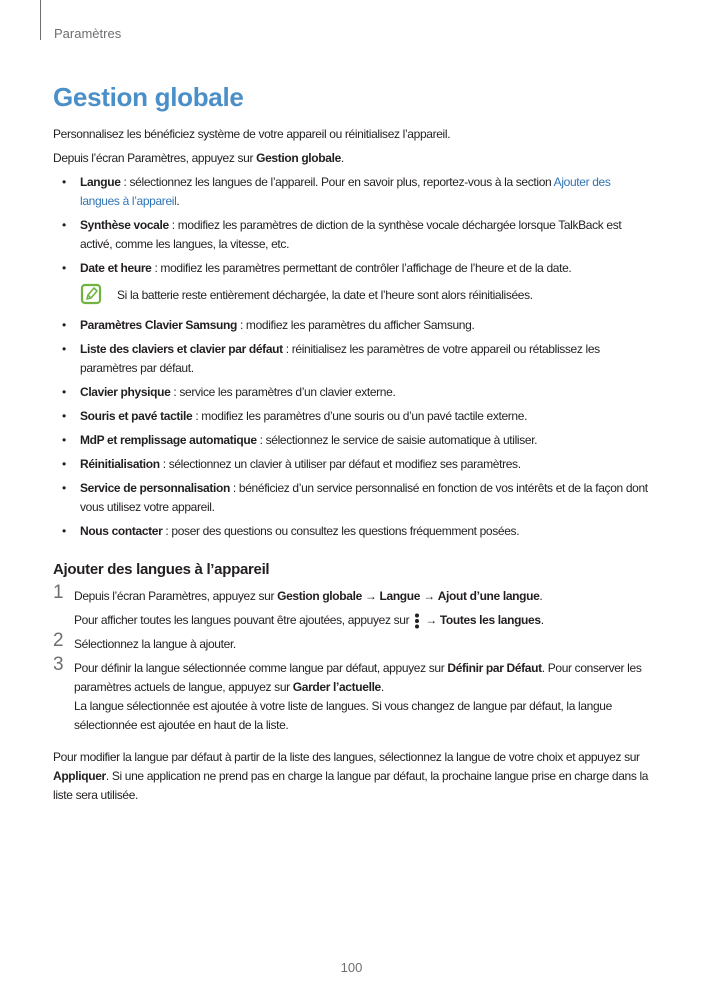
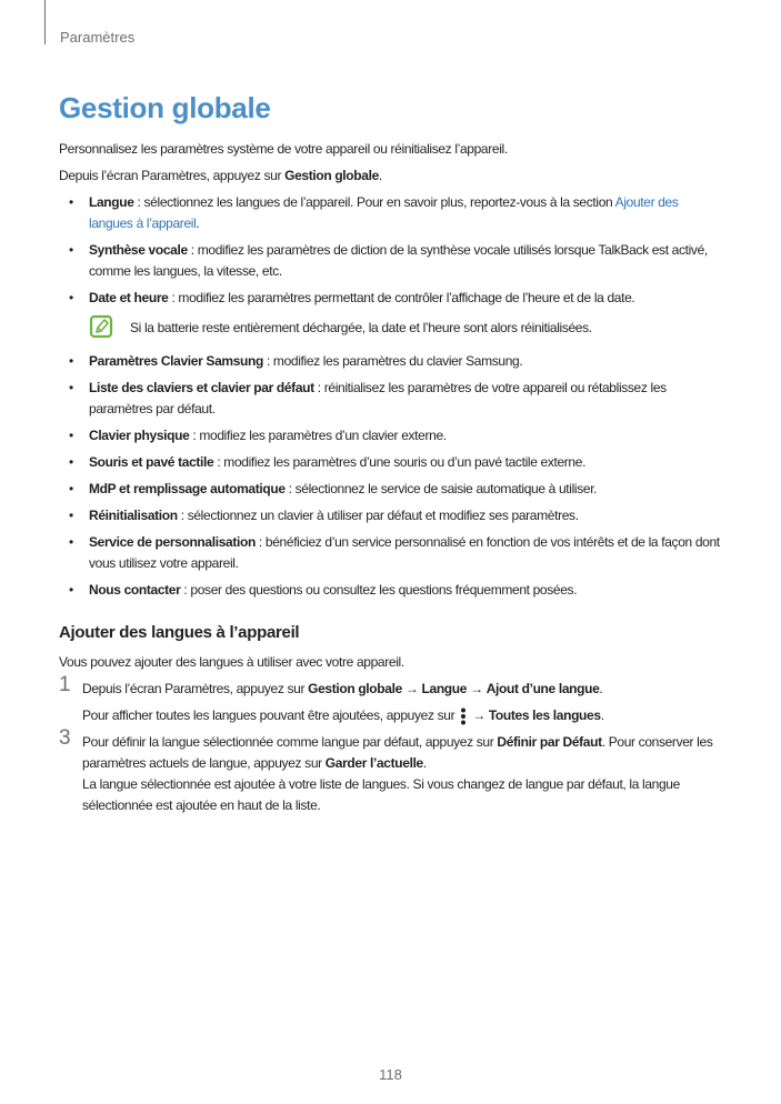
  Paramètres
  Gestion globale
- Personnalisez les bénéficiez système de votre appareil ou réinitialisez l’appareil.
+ Personnalisez les paramètres système de votre appareil ou réinitialisez l’appareil.
  Depuis l’écran Paramètres, appuyez sur Gestion globale.
  •
  Langue : sélectionnez les langues de l’appareil. Pour en savoir plus, reportez-vous à la section Ajouter des langues à l’appareil.
  •
- Synthèse vocale : modifiez les paramètres de diction de la synthèse vocale déchargée lorsque TalkBack est activé, comme les langues, la vitesse, etc.
+ Synthèse vocale : modifiez les paramètres de diction de la synthèse vocale utilisés lorsque TalkBack est activé, comme les langues, la vitesse, etc.
  •
  Date et heure : modifiez les paramètres permettant de contrôler l’affichage de l’heure et de la date.
  Si la batterie reste entièrement déchargée, la date et l’heure sont alors réinitialisées.
  •
- Paramètres Clavier Samsung : modifiez les paramètres du afficher Samsung.
+ Paramètres Clavier Samsung : modifiez les paramètres du clavier Samsung.
  •
  Liste des claviers et clavier par défaut : réinitialisez les paramètres de votre appareil ou rétablissez les paramètres par défaut.
  •
- Clavier physique : service les paramètres d’un clavier externe.
+ Clavier physique : modifiez les paramètres d’un clavier externe.
  •
  Souris et pavé tactile : modifiez les paramètres d’une souris ou d’un pavé tactile externe.
  •
  MdP et remplissage automatique : sélectionnez le service de saisie automatique à utiliser.
  •
  Réinitialisation : sélectionnez un clavier à utiliser par défaut et modifiez ses paramètres.
  •
  Service de personnalisation : bénéficiez d’un service personnalisé en fonction de vos intérêts et de la façon dont vous utilisez votre appareil.
  •
  Nous contacter : poser des questions ou consultez les questions fréquemment posées.
  Ajouter des langues à l’appareil
+ Vous pouvez ajouter des langues à utiliser avec votre appareil.
  1
  Depuis l’écran Paramètres, appuyez sur Gestion globale → Langue → Ajout d’une langue.
  Pour afficher toutes les langues pouvant être ajoutées, appuyez sur → Toutes les langues.
- 2
- Sélectionnez la langue à ajouter.
  3
  Pour définir la langue sélectionnée comme langue par défaut, appuyez sur Définir par Défaut. Pour conserver les paramètres actuels de langue, appuyez sur Garder l’actuelle.
  La langue sélectionnée est ajoutée à votre liste de langues. Si vous changez de langue par défaut, la langue sélectionnée est ajoutée en haut de la liste.
- Pour modifier la langue par défaut à partir de la liste des langues, sélectionnez la langue de votre choix et appuyez sur Appliquer. Si une application ne prend pas en charge la langue par défaut, la prochaine langue prise en charge dans la liste sera utilisée.
- 100
+ 118
